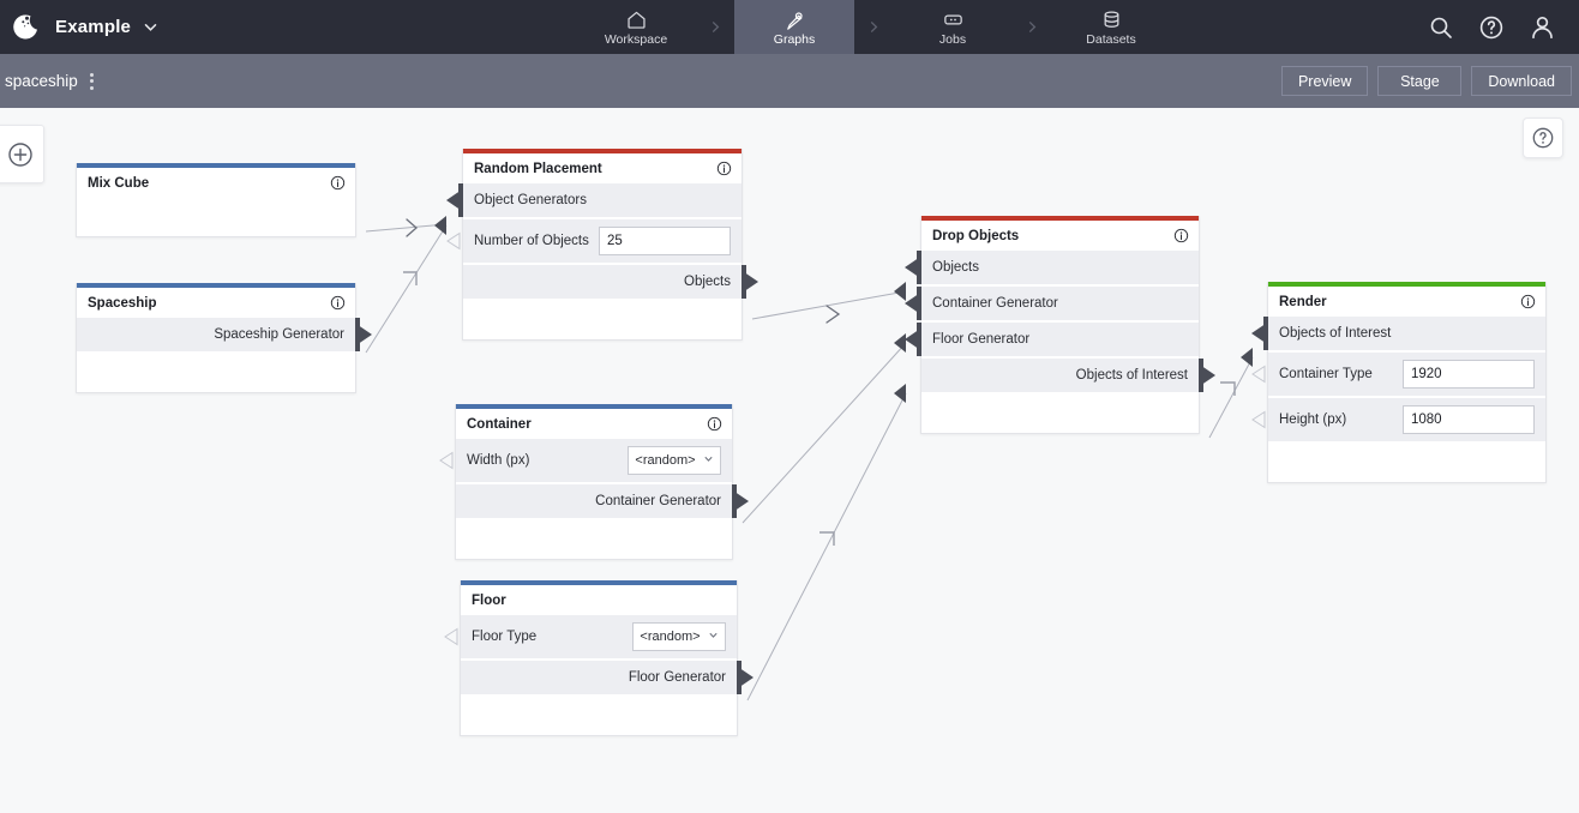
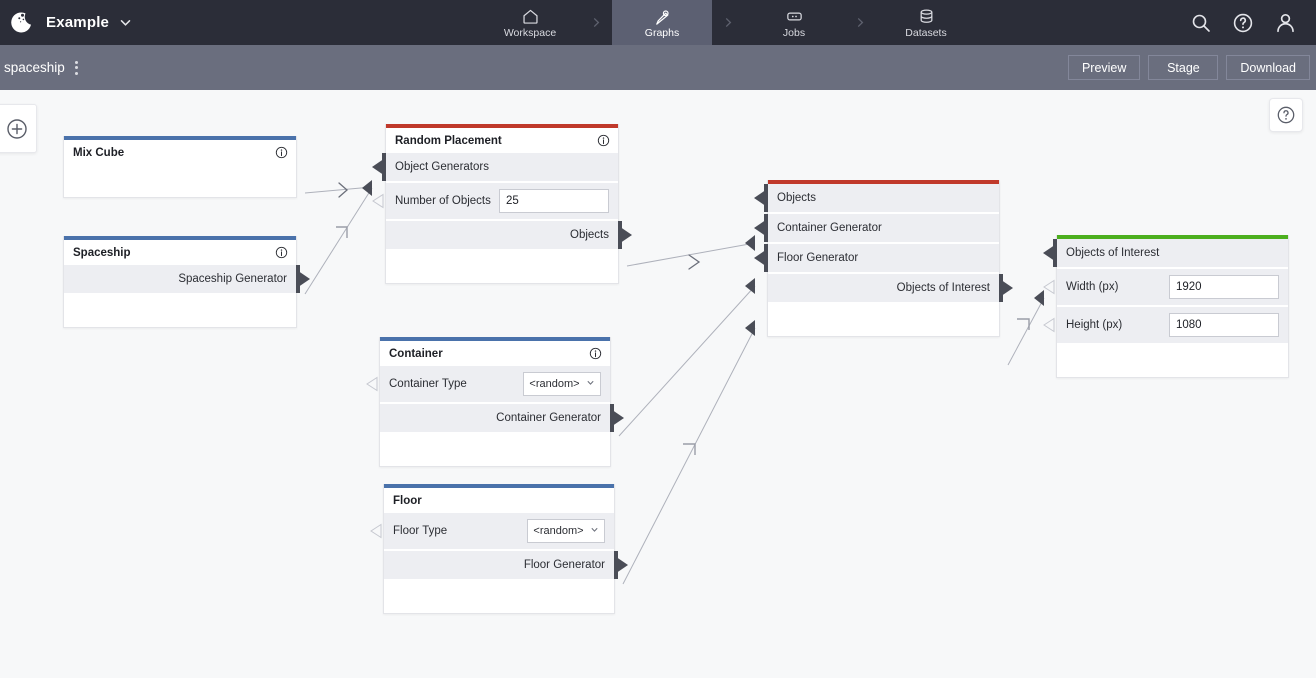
  Example
  Workspace
  Graphs
  Jobs
  Datasets
  spaceship
  Preview
  Stage
  Download
  Mix Cube
  Spaceship
  Spaceship Generator
  Random Placement
  Object Generators
  Number of Objects
  25
  Objects
  Container
- Width (px)
+ Container Type
  <random>
  Container Generator
  Floor
  Floor Type
  <random>
  Floor Generator
- Drop Objects
  Objects
  Container Generator
  Floor Generator
  Objects of Interest
- Render
  Objects of Interest
- Container Type
+ Width (px)
  1920
  Height (px)
  1080
